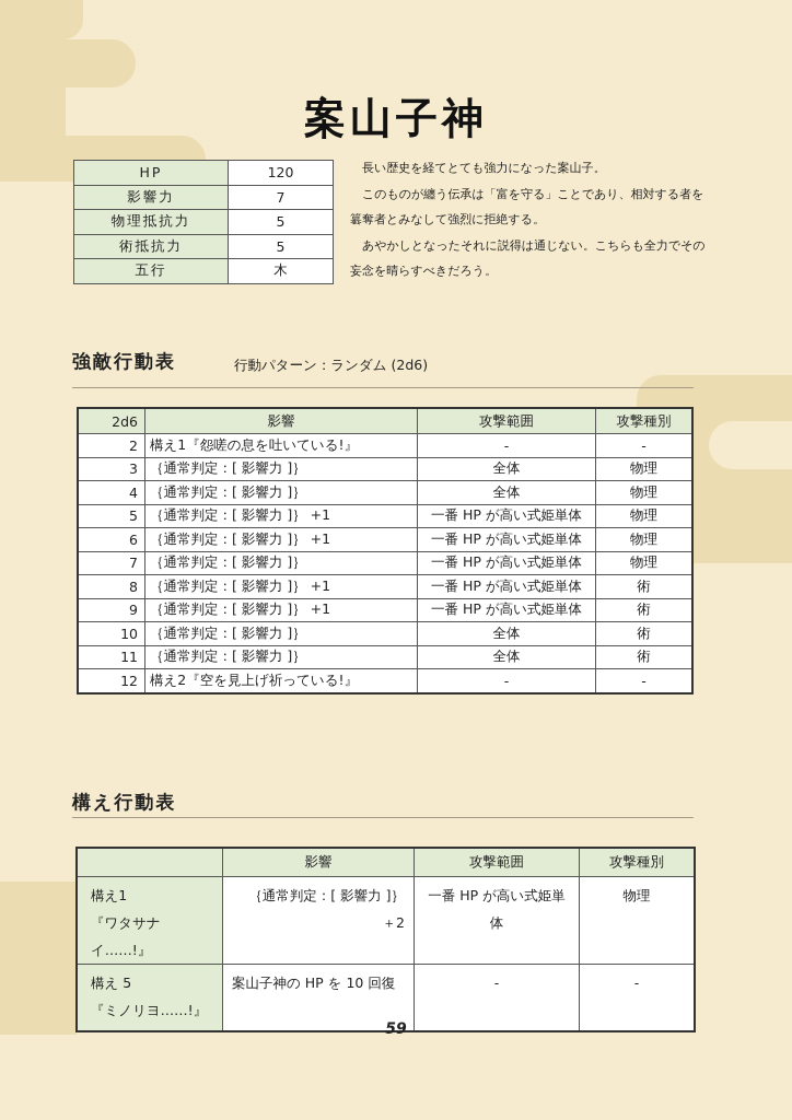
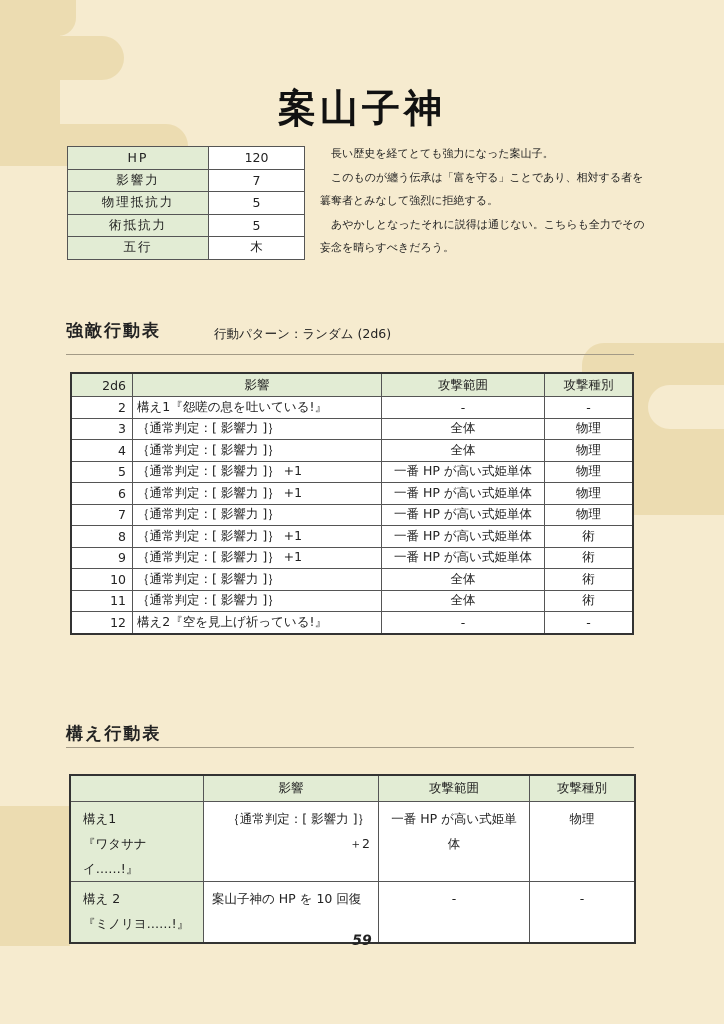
  案山子神
  HP	120
  影響力	7
  物理抵抗力	5
  術抵抗力	5
  五行	木
  長い歴史を経てとても強力になった案山子。
  このものが纏う伝承は「富を守る」ことであり、相対する者を簒奪者とみなして強烈に拒絶する。
  あやかしとなったそれに説得は通じない。こちらも全力でその妄念を晴らすべきだろう。
  強敵行動表
  行動パターン：ランダム (2d6)
  2d6	影響	攻撃範囲	攻撃種別
  2	構え1『怨嗟の息を吐いている!』	-	-
  3	｛通常判定：[ 影響力 ]｝	全体	物理
  4	｛通常判定：[ 影響力 ]｝	全体	物理
  5	｛通常判定：[ 影響力 ]｝ +1	一番 HP が高い式姫単体	物理
  6	｛通常判定：[ 影響力 ]｝ +1	一番 HP が高い式姫単体	物理
  7	｛通常判定：[ 影響力 ]｝	一番 HP が高い式姫単体	物理
  8	｛通常判定：[ 影響力 ]｝ +1	一番 HP が高い式姫単体	術
  9	｛通常判定：[ 影響力 ]｝ +1	一番 HP が高い式姫単体	術
  10	｛通常判定：[ 影響力 ]｝	全体	術
  11	｛通常判定：[ 影響力 ]｝	全体	術
  12	構え2『空を見上げ祈っている!』	-	-
  構え行動表
  	影響	攻撃範囲	攻撃種別
  構え1『ワタサナイ……!』	｛通常判定：[ 影響力 ]｝ ＋2	一番 HP が高い式姫単体	物理
- 構え 5『ミノリヨ……!』	案山子神の HP を 10 回復	-	-
+ 構え 2『ミノリヨ……!』	案山子神の HP を 10 回復	-	-
  59
